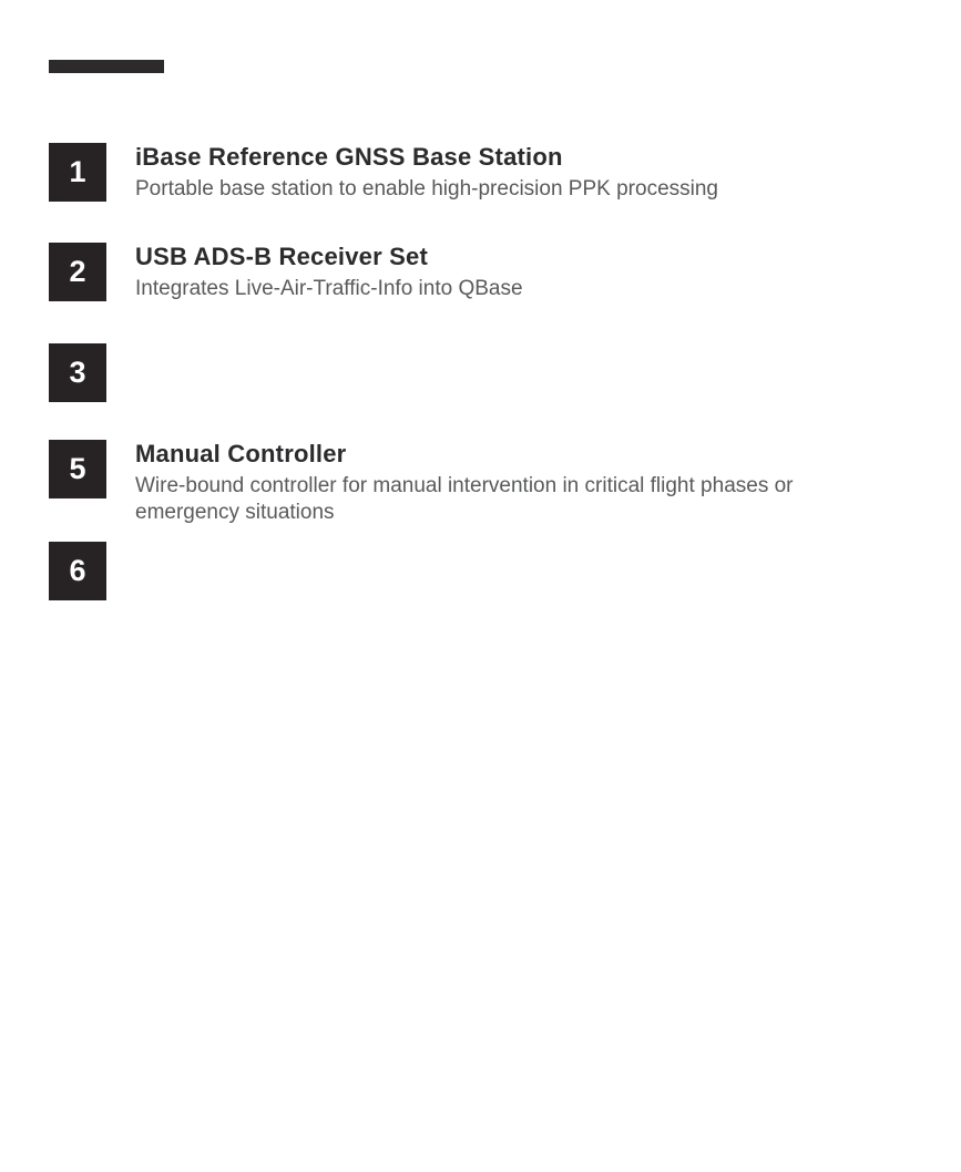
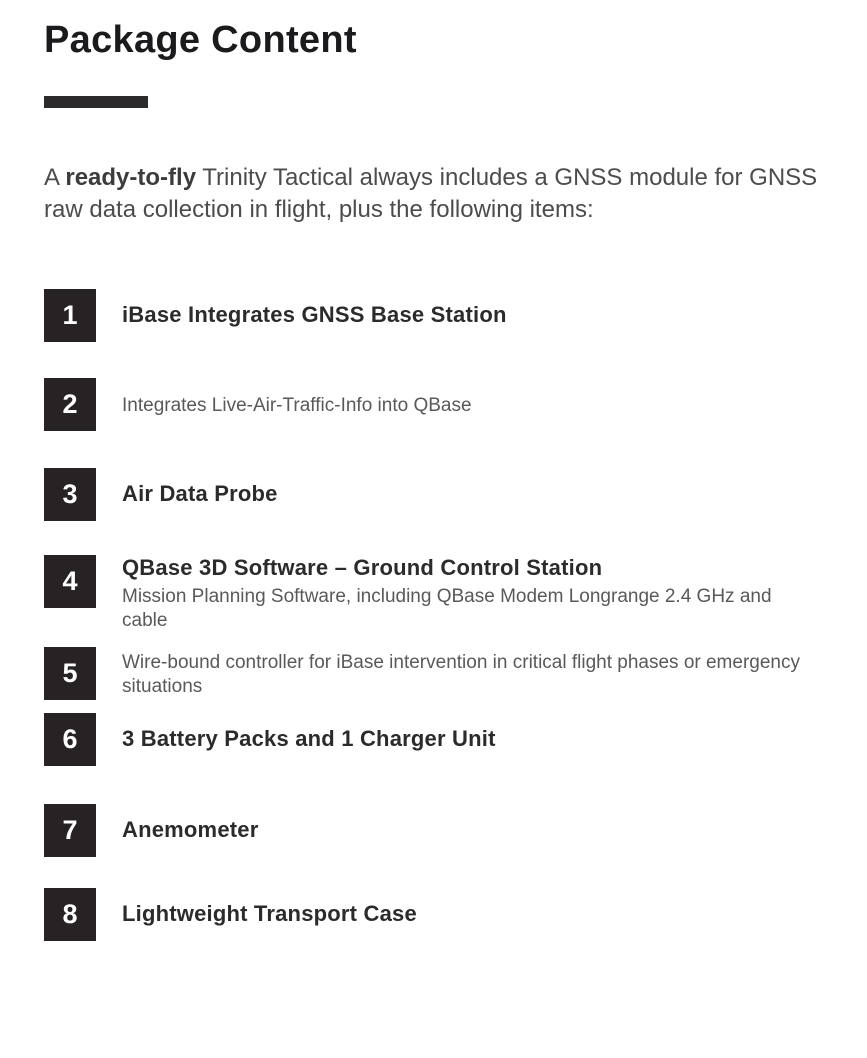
+ Package Content
+ A ready-to-fly Trinity Tactical always includes a GNSS module for GNSS raw data collection in flight, plus the following items:
  1
- iBase Reference GNSS Base Station
+ iBase Integrates GNSS Base Station
- Portable base station to enable high-precision PPK processing
  2
- USB ADS-B Receiver Set
  Integrates Live-Air-Traffic-Info into QBase
  3
+ Air Data Probe
+ 4
+ QBase 3D Software – Ground Control Station
+ Mission Planning Software, including QBase Modem Longrange 2.4 GHz and cable
  5
- Manual Controller
- Wire-bound controller for manual intervention in critical flight phases or emergency situations
+ Wire-bound controller for iBase intervention in critical flight phases or emergency situations
  6
+ 3 Battery Packs and 1 Charger Unit
+ 7
+ Anemometer
+ 8
+ Lightweight Transport Case
